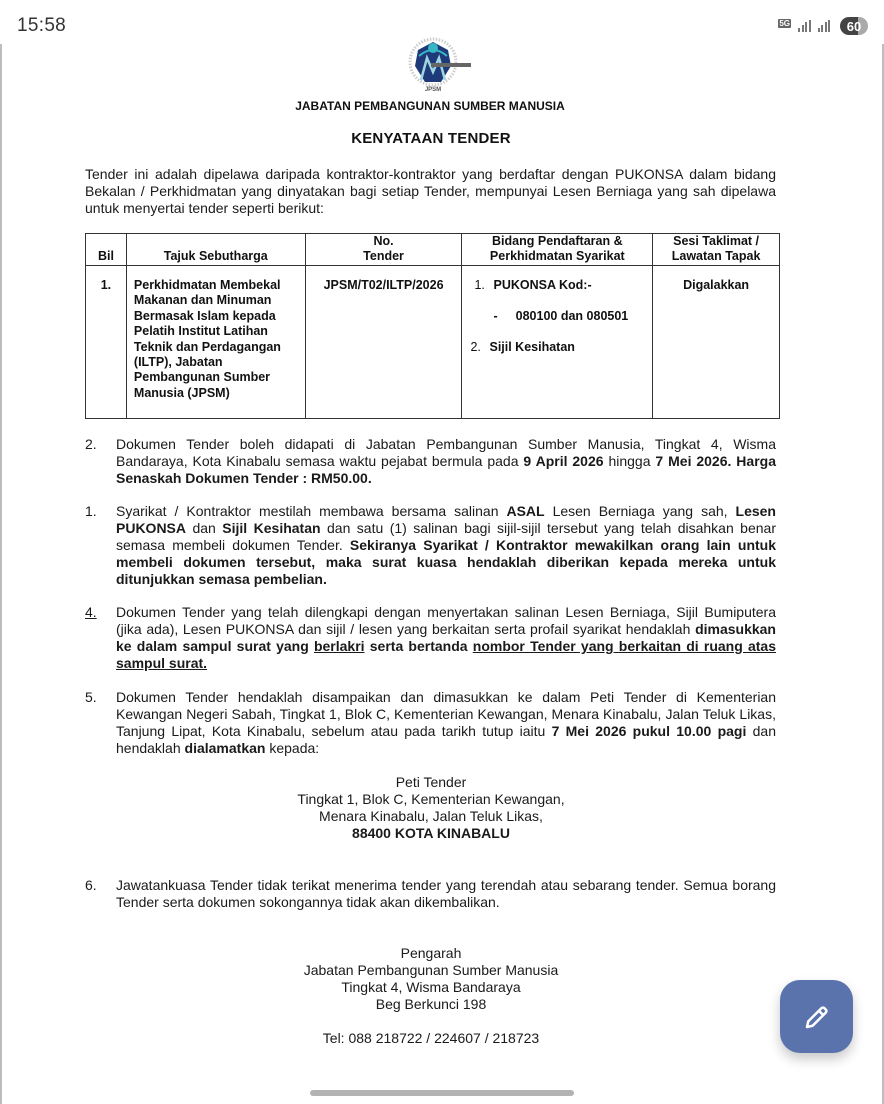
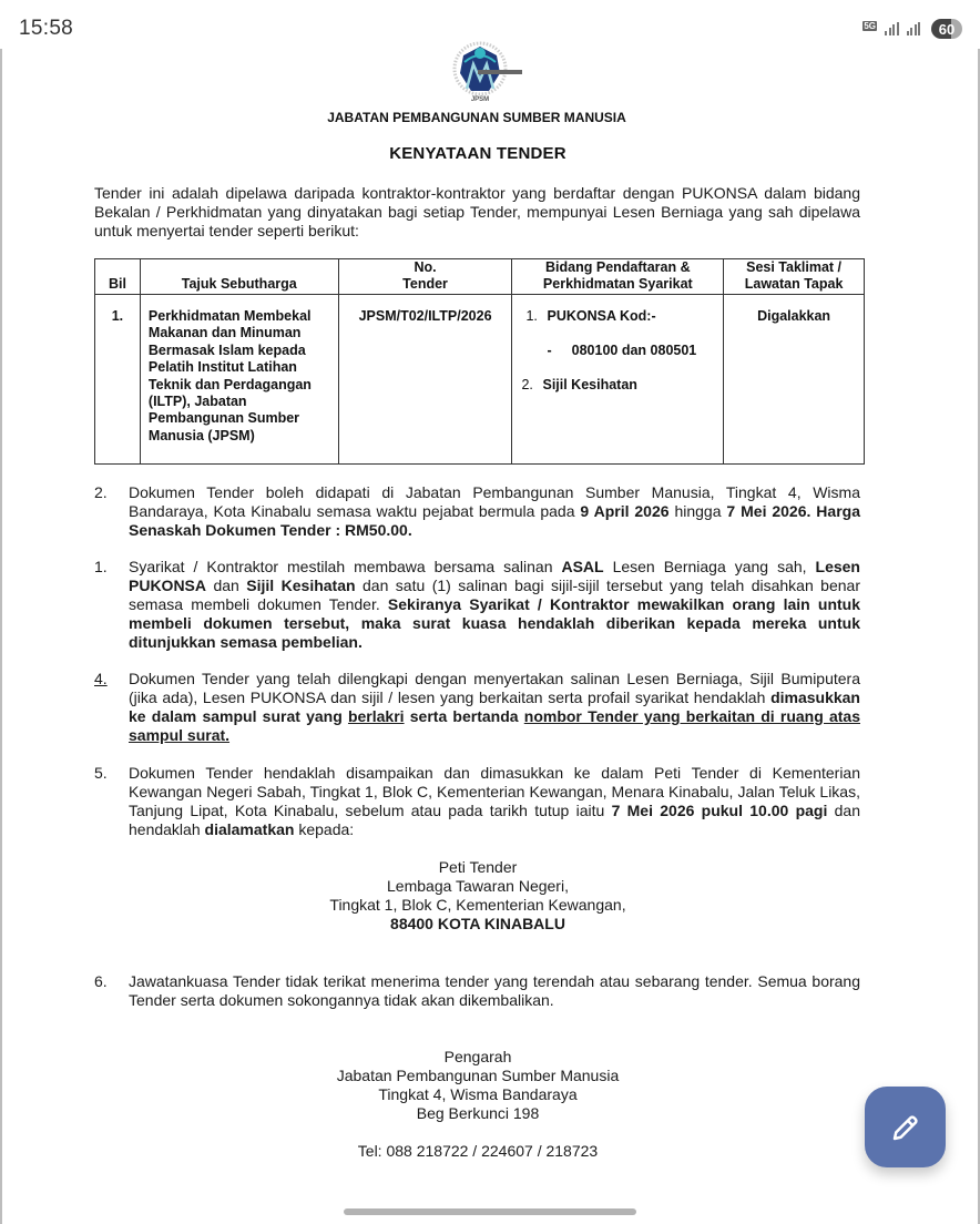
  15:58
  5G
  60
  JABATAN PEMBANGUNAN SUMBER MANUSIA
  KENYATAAN TENDER
  Tender ini adalah dipelawa daripada kontraktor-kontraktor yang berdaftar dengan PUKONSA dalam bidang Bekalan / Perkhidmatan yang dinyatakan bagi setiap Tender, mempunyai Lesen Berniaga yang sah dipelawa untuk menyertai tender seperti berikut:
  Bil	Tajuk Sebutharga	No.Tender	Bidang Pendaftaran &Perkhidmatan Syarikat	Sesi Taklimat /Lawatan Tapak
  1.	Perkhidmatan Membekal Makanan dan Minuman Bermasak Islam kepada Pelatih Institut Latihan Teknik dan Perdagangan (ILTP), Jabatan Pembangunan Sumber Manusia (JPSM)	JPSM/T02/ILTP/2026	1. PUKONSA Kod:- - 080100 dan 080501 2. Sijil Kesihatan	Digalakkan
  2.
  Dokumen Tender boleh didapati di Jabatan Pembangunan Sumber Manusia, Tingkat 4, Wisma Bandaraya, Kota Kinabalu semasa waktu pejabat bermula pada 9 April 2026 hingga 7 Mei 2026. Harga Senaskah Dokumen Tender : RM50.00.
  1.
  Syarikat / Kontraktor mestilah membawa bersama salinan ASAL Lesen Berniaga yang sah, Lesen PUKONSA dan Sijil Kesihatan dan satu (1) salinan bagi sijil-sijil tersebut yang telah disahkan benar semasa membeli dokumen Tender. Sekiranya Syarikat / Kontraktor mewakilkan orang lain untuk membeli dokumen tersebut, maka surat kuasa hendaklah diberikan kepada mereka untuk ditunjukkan semasa pembelian.
  4.
  Dokumen Tender yang telah dilengkapi dengan menyertakan salinan Lesen Berniaga, Sijil Bumiputera (jika ada), Lesen PUKONSA dan sijil / lesen yang berkaitan serta profail syarikat hendaklah dimasukkan ke dalam sampul surat yang berlakri serta bertanda nombor Tender yang berkaitan di ruang atas sampul surat.
  5.
  Dokumen Tender hendaklah disampaikan dan dimasukkan ke dalam Peti Tender di Kementerian Kewangan Negeri Sabah, Tingkat 1, Blok C, Kementerian Kewangan, Menara Kinabalu, Jalan Teluk Likas, Tanjung Lipat, Kota Kinabalu, sebelum atau pada tarikh tutup iaitu 7 Mei 2026 pukul 10.00 pagi dan hendaklah dialamatkan kepada:
  Peti Tender
+ Lembaga Tawaran Negeri,
  Tingkat 1, Blok C, Kementerian Kewangan,
- Menara Kinabalu, Jalan Teluk Likas,
  88400 KOTA KINABALU
  6.
  Jawatankuasa Tender tidak terikat menerima tender yang terendah atau sebarang tender. Semua borang Tender serta dokumen sokongannya tidak akan dikembalikan.
  Pengarah
  Jabatan Pembangunan Sumber Manusia
  Tingkat 4, Wisma Bandaraya
  Beg Berkunci 198
  Tel: 088 218722 / 224607 / 218723
